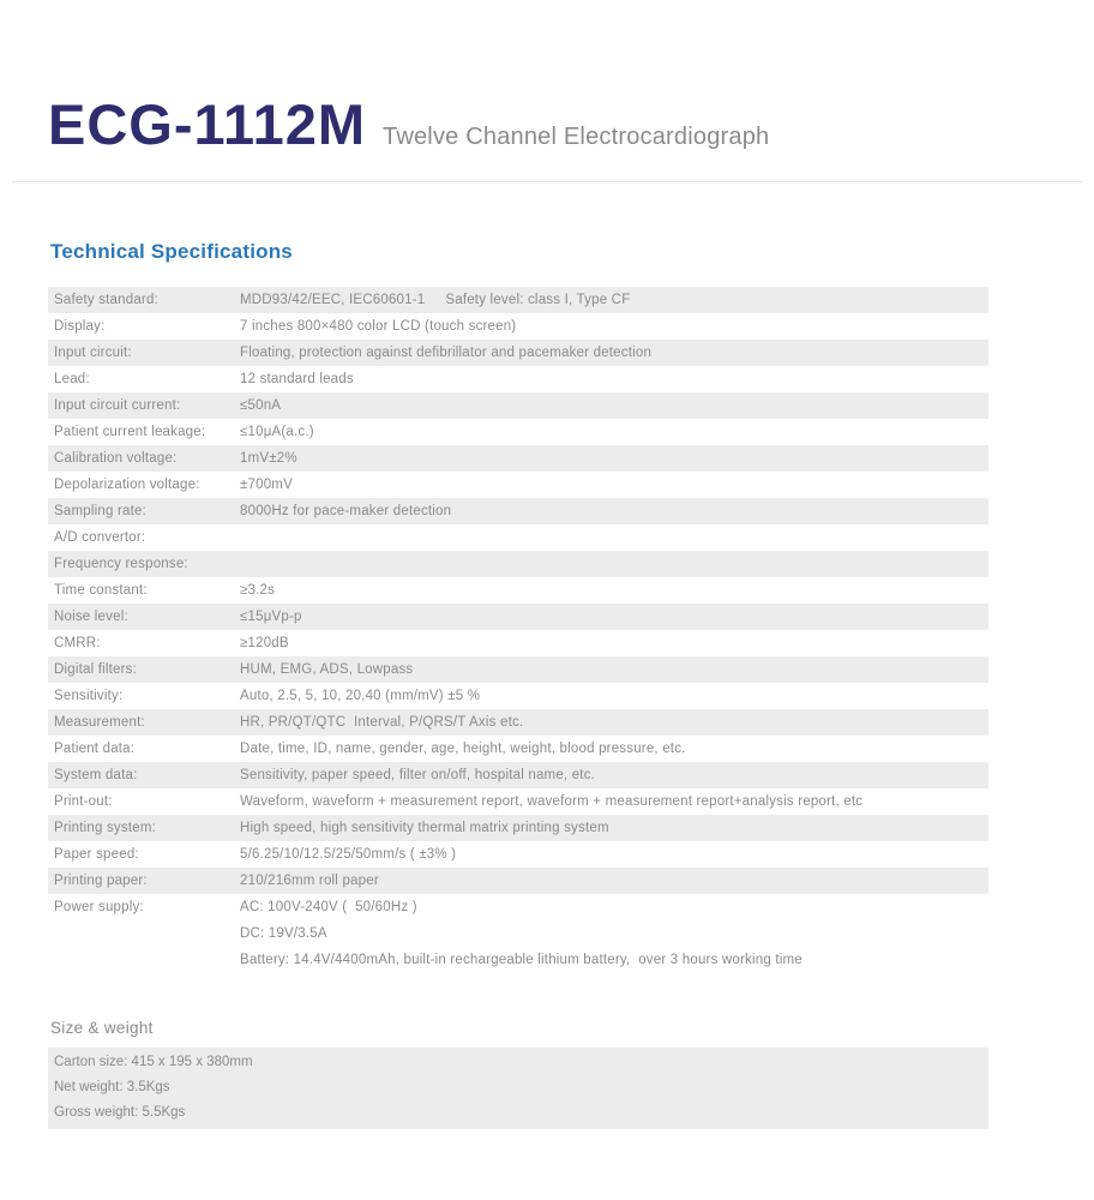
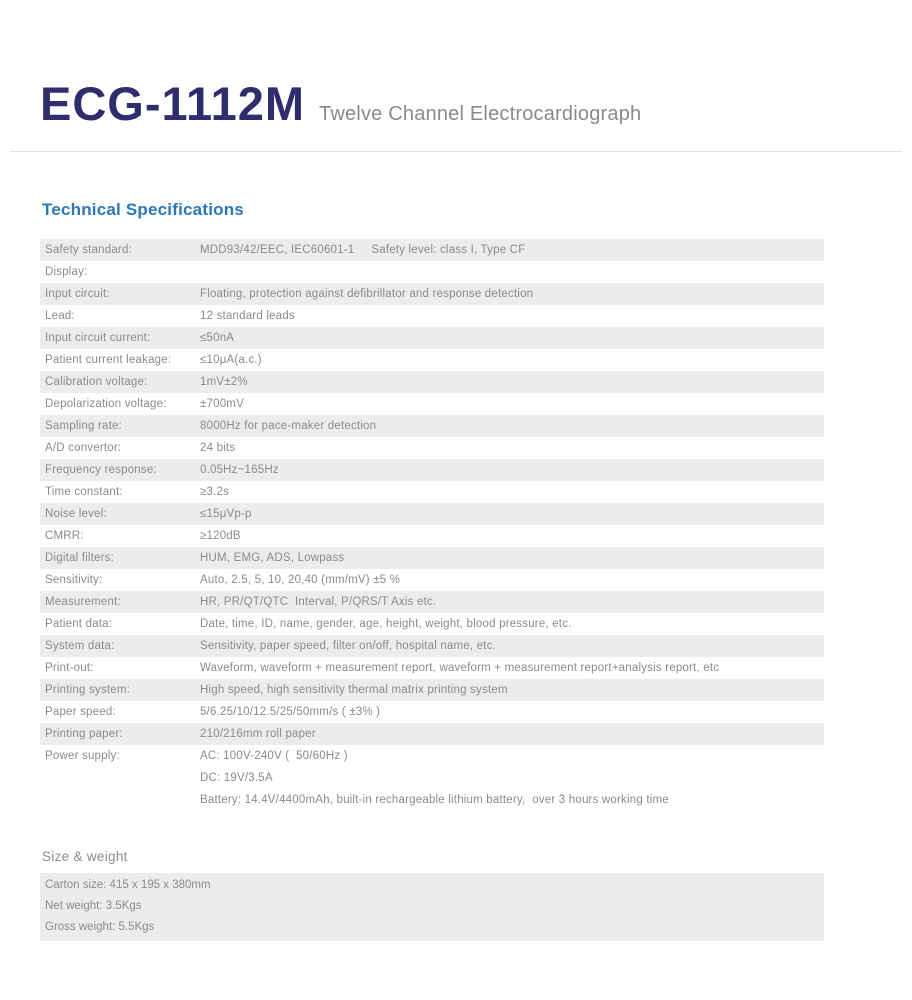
  ECG-1112M
  Twelve Channel Electrocardiograph
  Technical Specifications
  Safety standard:
  MDD93/42/EEC, IEC60601-1 Safety level: class I, Type CF
  Display:
- 7 inches 800×480 color LCD (touch screen)
  Input circuit:
- Floating, protection against defibrillator and pacemaker detection
+ Floating, protection against defibrillator and response detection
  Lead:
  12 standard leads
  Input circuit current:
  ≤50nA
  Patient current leakage:
  ≤10μA(a.c.)
  Calibration voltage:
  1mV±2%
  Depolarization voltage:
  ±700mV
  Sampling rate:
  8000Hz for pace-maker detection
  A/D convertor:
+ 24 bits
  Frequency response:
+ 0.05Hz~165Hz
  Time constant:
  ≥3.2s
  Noise level:
  ≤15μVp-p
  CMRR:
  ≥120dB
  Digital filters:
  HUM, EMG, ADS, Lowpass
  Sensitivity:
  Auto, 2.5, 5, 10, 20,40 (mm/mV) ±5 %
  Measurement:
  HR, PR/QT/QTC Interval, P/QRS/T Axis etc.
  Patient data:
  Date, time, ID, name, gender, age, height, weight, blood pressure, etc.
  System data:
  Sensitivity, paper speed, filter on/off, hospital name, etc.
  Print-out:
  Waveform, waveform + measurement report, waveform + measurement report+analysis report, etc
  Printing system:
  High speed, high sensitivity thermal matrix printing system
  Paper speed:
  5/6.25/10/12.5/25/50mm/s ( ±3% )
  Printing paper:
  210/216mm roll paper
  Power supply:
  AC: 100V-240V ( 50/60Hz )
  DC: 19V/3.5A
  Battery: 14.4V/4400mAh, built-in rechargeable lithium battery, over 3 hours working time
  Size & weight
  Carton size: 415 x 195 x 380mm
  Net weight: 3.5Kgs
  Gross weight: 5.5Kgs
